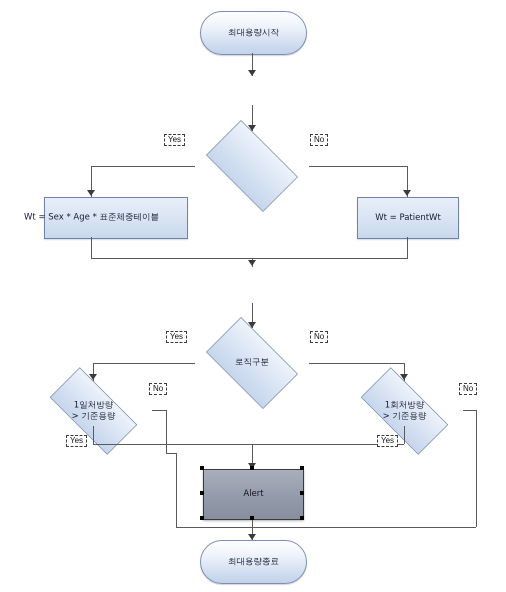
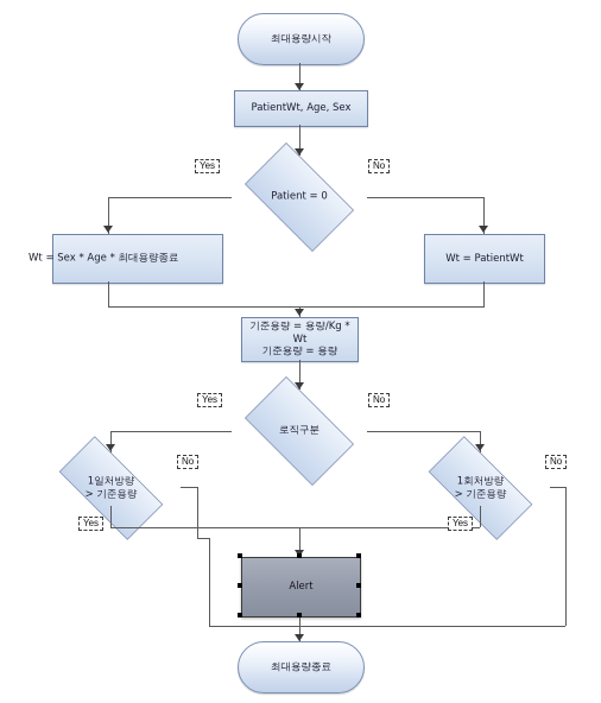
  최대용량시작
+ PatientWt, Age, Sex
+ Patient = 0
  Yes
  No
- Wt = Sex * Age * 표준체중테이블
+ Wt = Sex * Age * 최대용량종료
  Wt = PatientWt
+ 기준용량 = 용량/Kg * Wt
+ 기준용량 = 용량
  로직구분
  Yes
  No
  1일처방량
  > 기준용량
  No
  Yes
  1회처방량
  > 기준용량
  No
  Yes
  Alert
  최대용량종료
